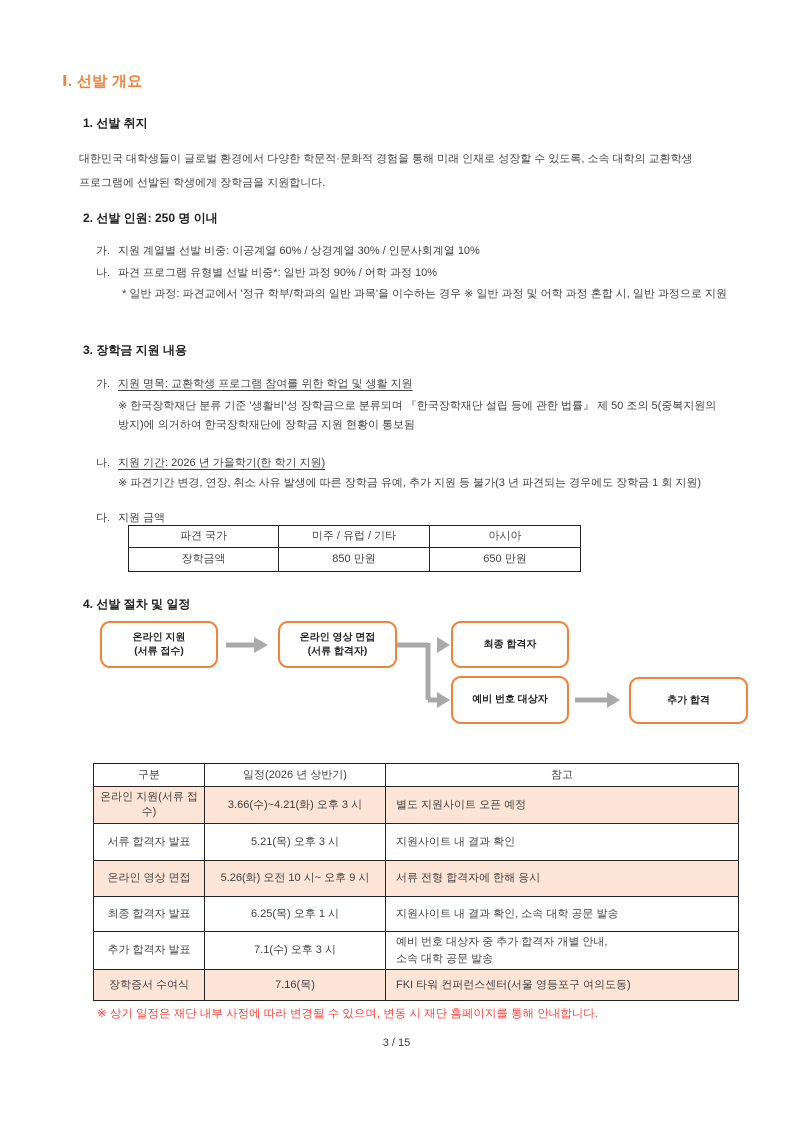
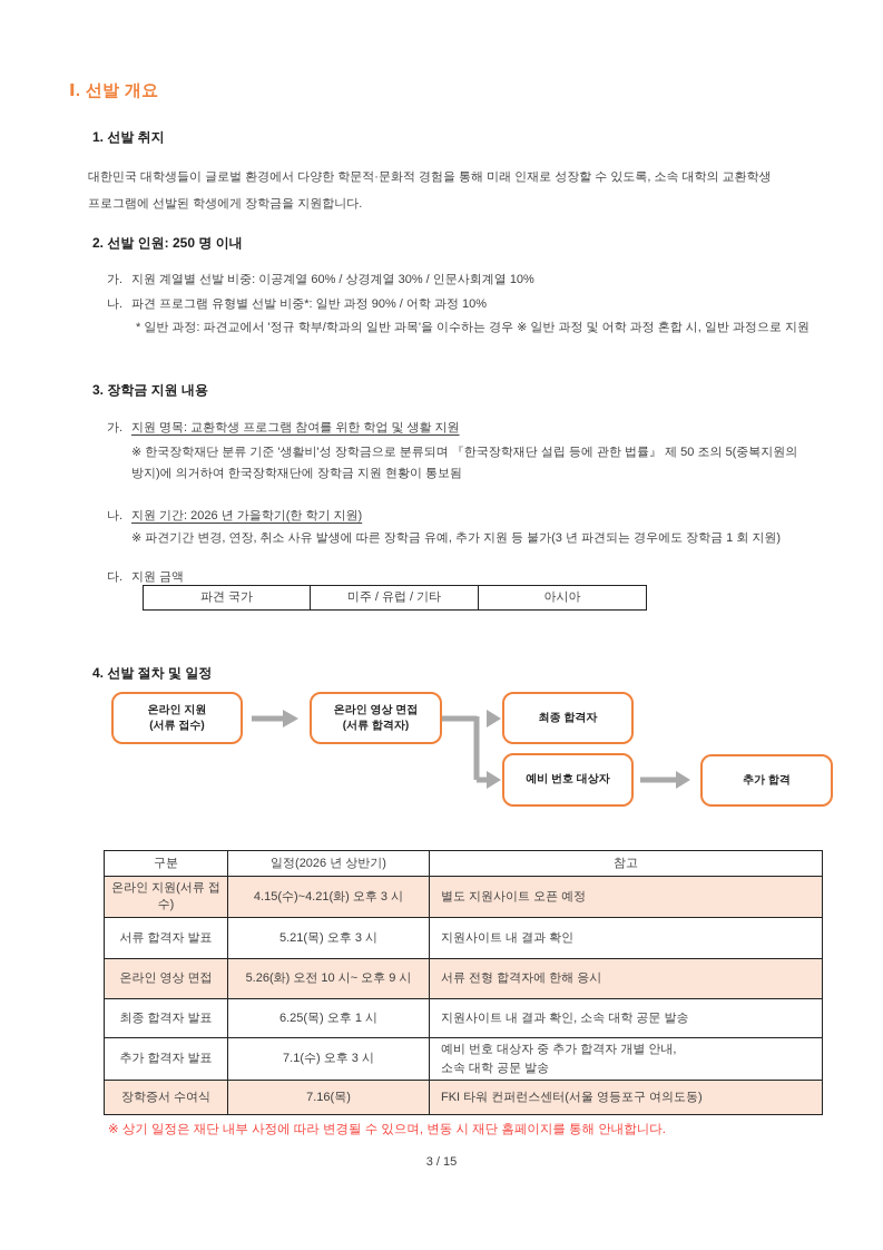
  Ⅰ. 선발 개요
  1. 선발 취지
  대한민국 대학생들이 글로벌 환경에서 다양한 학문적·문화적 경험을 통해 미래 인재로 성장할 수 있도록, 소속 대학의 교환학생
  프로그램에 선발된 학생에게 장학금을 지원합니다.
  2. 선발 인원: 250 명 이내
  가. 지원 계열별 선발 비중: 이공계열 60% / 상경계열 30% / 인문사회계열 10%
  나. 파견 프로그램 유형별 선발 비중*: 일반 과정 90% / 어학 과정 10%
  * 일반 과정: 파견교에서 '정규 학부/학과의 일반 과목'을 이수하는 경우 ※ 일반 과정 및 어학 과정 혼합 시, 일반 과정으로 지원
  3. 장학금 지원 내용
  가. 지원 명목: 교환학생 프로그램 참여를 위한 학업 및 생활 지원
  ※ 한국장학재단 분류 기준 '생활비'성 장학금으로 분류되며 『한국장학재단 설립 등에 관한 법률』 제 50 조의 5(중복지원의
  방지)에 의거하여 한국장학재단에 장학금 지원 현황이 통보됨
  나. 지원 기간: 2026 년 가을학기(한 학기 지원)
  ※ 파견기간 변경, 연장, 취소 사유 발생에 따른 장학금 유예, 추가 지원 등 불가(3 년 파견되는 경우에도 장학금 1 회 지원)
  다. 지원 금액
  파견 국가	미주 / 유럽 / 기타	아시아
- 장학금액	850 만원	650 만원
  4. 선발 절차 및 일정
  온라인 지원
  (서류 접수)
  온라인 영상 면접
  (서류 합격자)
  최종 합격자
  예비 번호 대상자
  추가 합격
  구분	일정(2026 년 상반기)	참고
- 온라인 지원(서류 접수)	3.66(수)~4.21(화) 오후 3 시	별도 지원사이트 오픈 예정
+ 온라인 지원(서류 접수)	4.15(수)~4.21(화) 오후 3 시	별도 지원사이트 오픈 예정
  서류 합격자 발표	5.21(목) 오후 3 시	지원사이트 내 결과 확인
  온라인 영상 면접	5.26(화) 오전 10 시~ 오후 9 시	서류 전형 합격자에 한해 응시
  최종 합격자 발표	6.25(목) 오후 1 시	지원사이트 내 결과 확인, 소속 대학 공문 발송
  추가 합격자 발표	7.1(수) 오후 3 시	예비 번호 대상자 중 추가 합격자 개별 안내, 소속 대학 공문 발송
  장학증서 수여식	7.16(목)	FKI 타워 컨퍼런스센터(서울 영등포구 여의도동)
  ※ 상기 일정은 재단 내부 사정에 따라 변경될 수 있으며, 변동 시 재단 홈페이지를 통해 안내합니다.
  3 / 15
